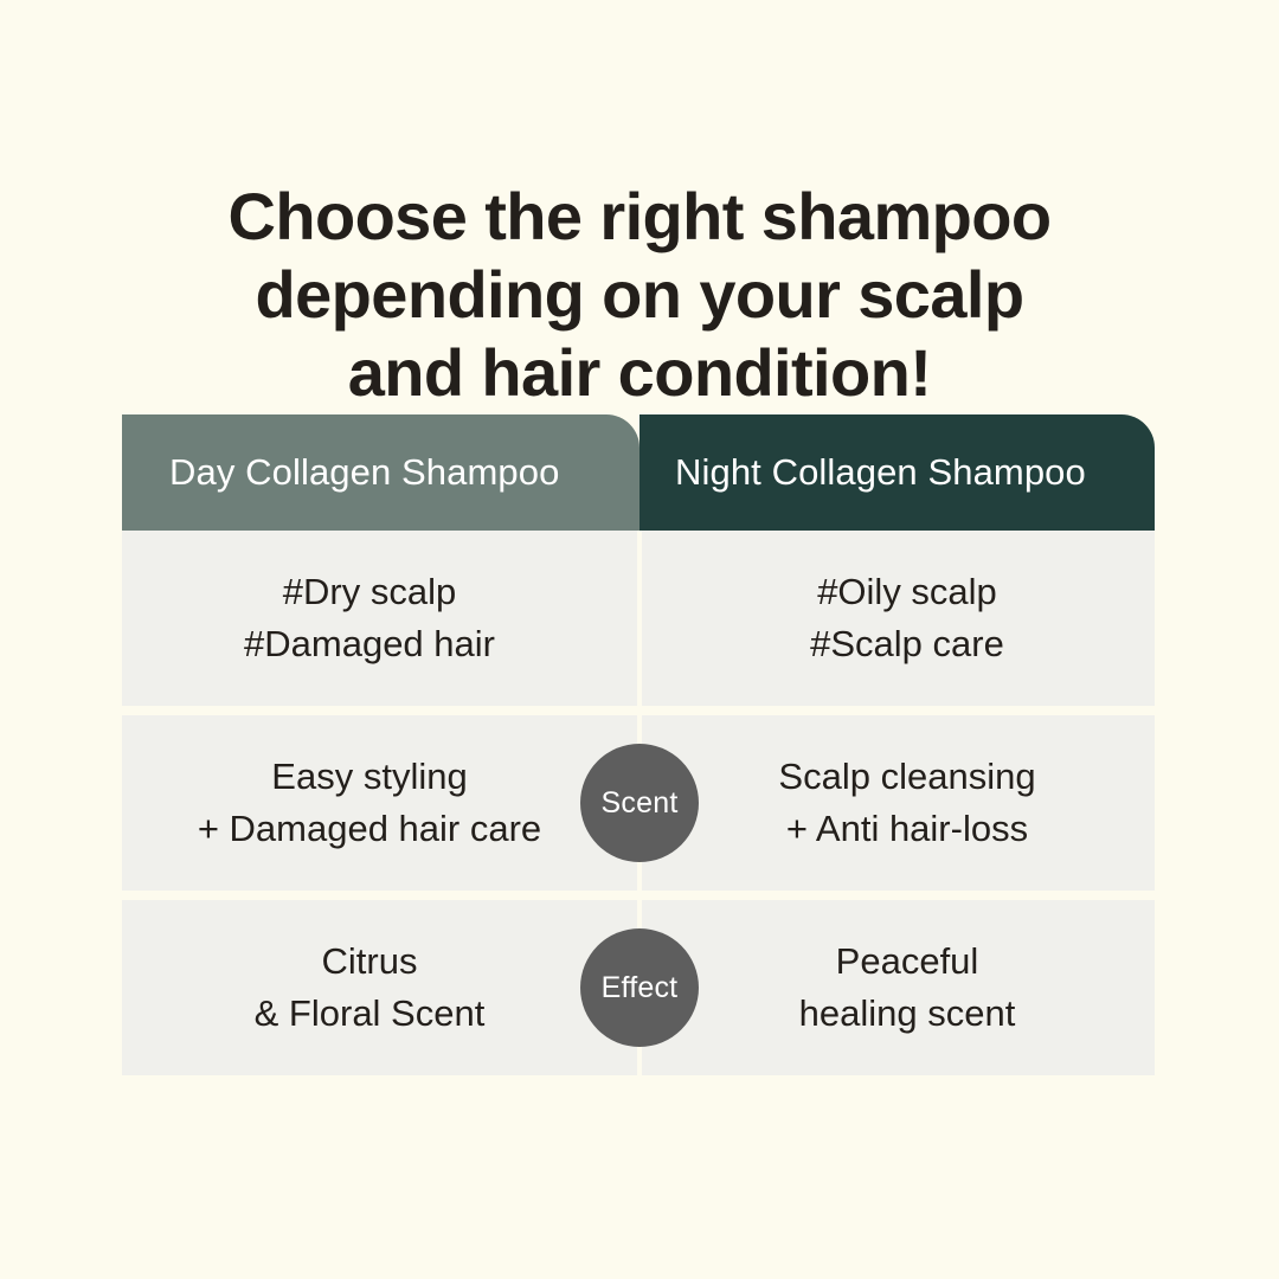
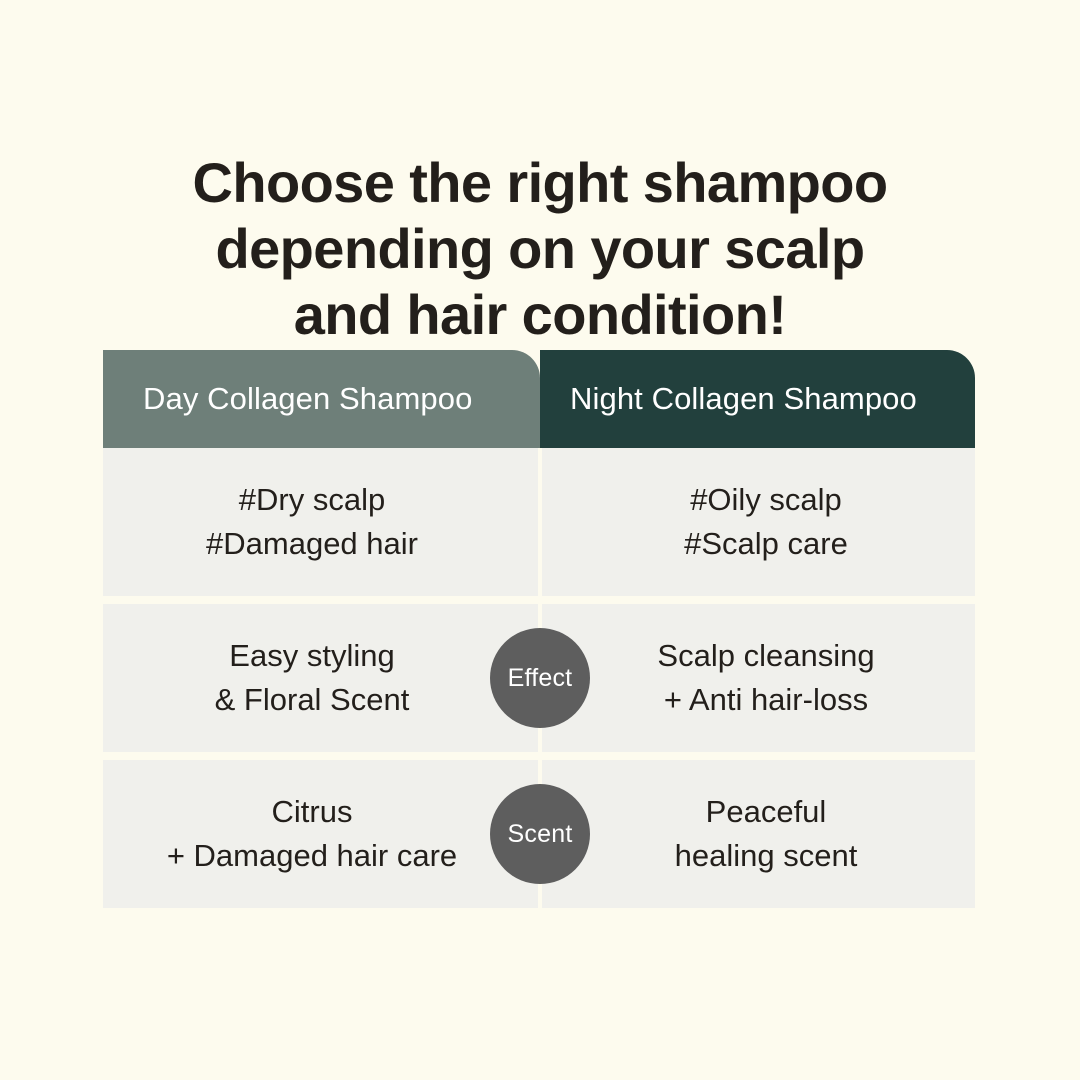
  Choose the right shampoo
  depending on your scalp
  and hair condition!
  Day Collagen Shampoo
  Night Collagen Shampoo
  #Dry scalp
  #Damaged hair
  #Oily scalp
  #Scalp care
  Easy styling
- + Damaged hair care
+ & Floral Scent
- Scent
+ Effect
  Scalp cleansing
  + Anti hair-loss
  Citrus
- & Floral Scent
+ + Damaged hair care
- Effect
+ Scent
  Peaceful
  healing scent
